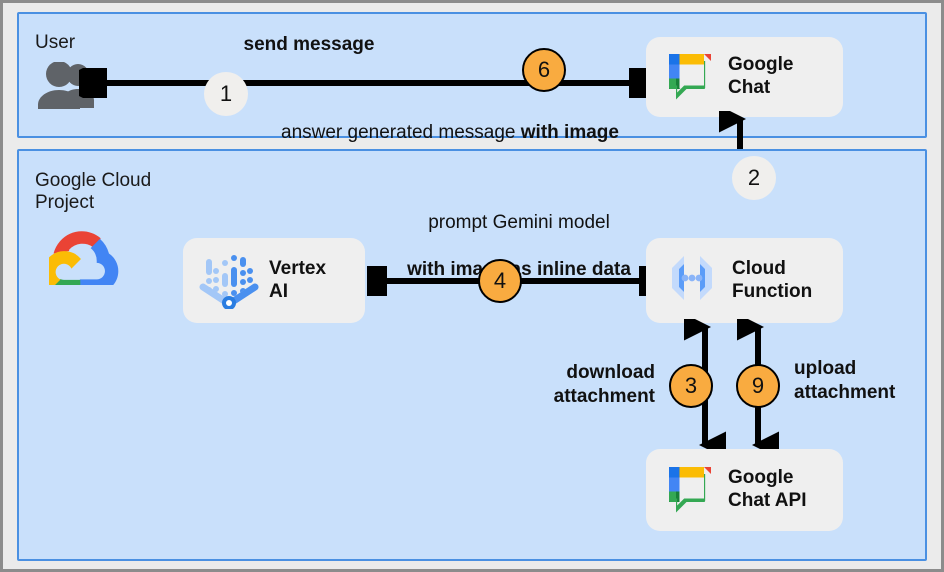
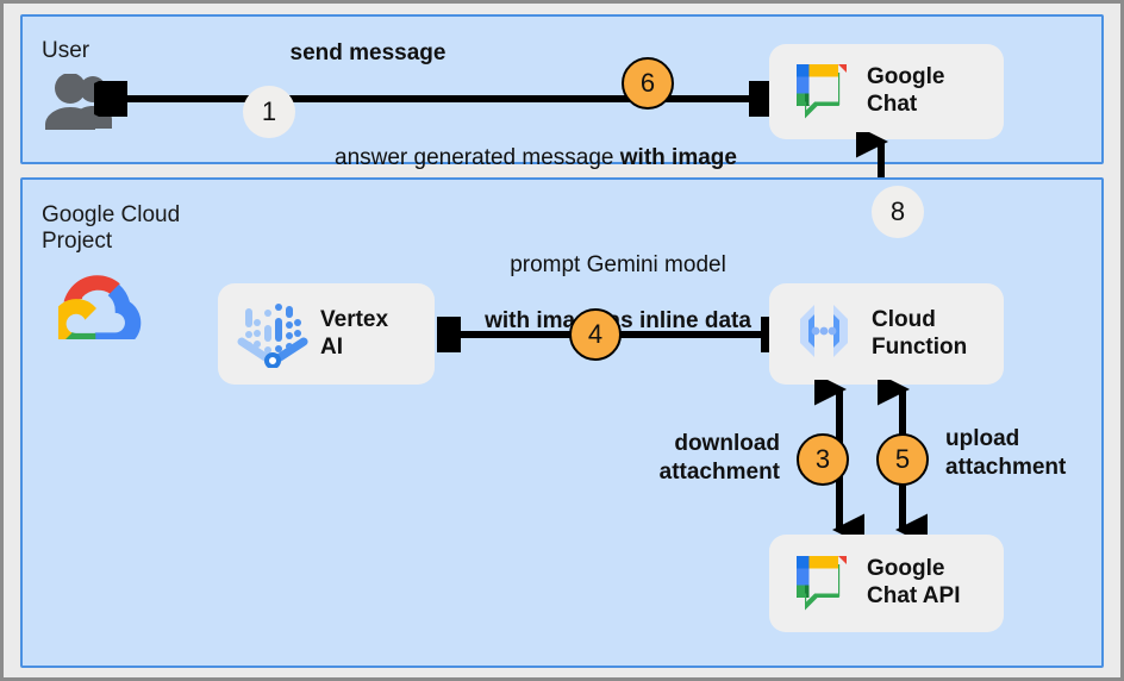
  User
  send message
  answer generated message with image
  1
  6
  Google
  Chat
- 2
+ 8
  Google Cloud
  Project
  prompt Gemini model
  with imas inline data
  Vertex
  AI
  4
  Cloud
  Function
  3
- 9
+ 5
  download
  attachment
  upload
  attachment
  Google
  Chat API
